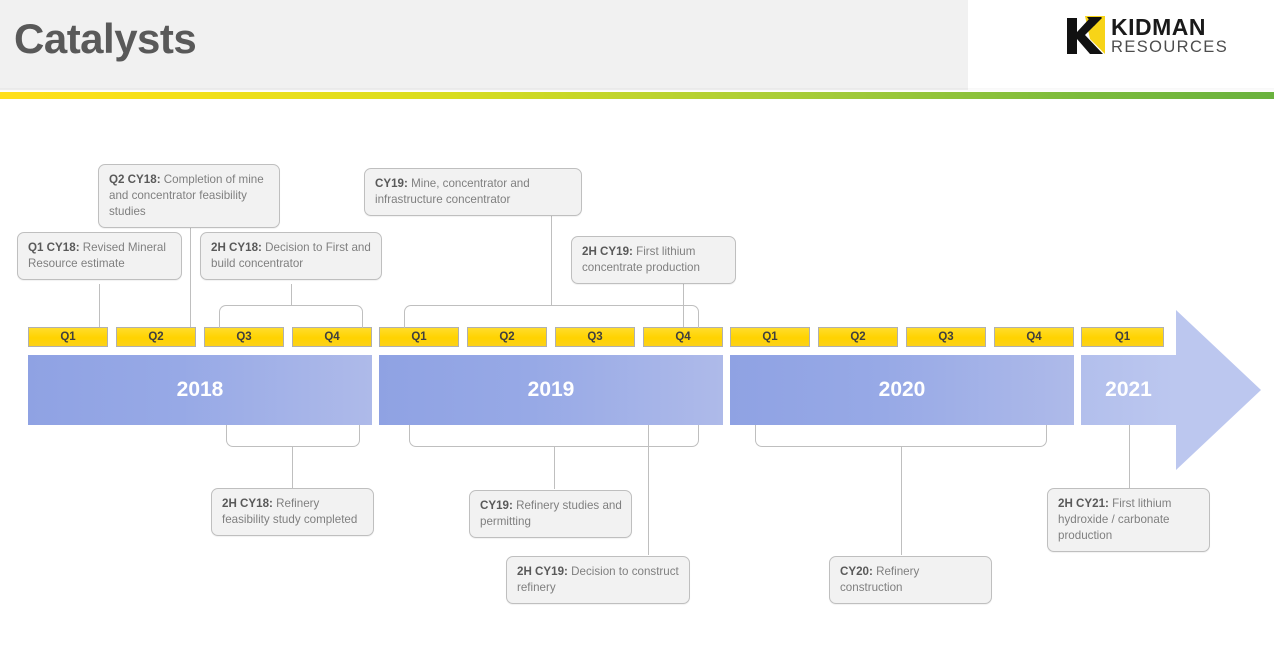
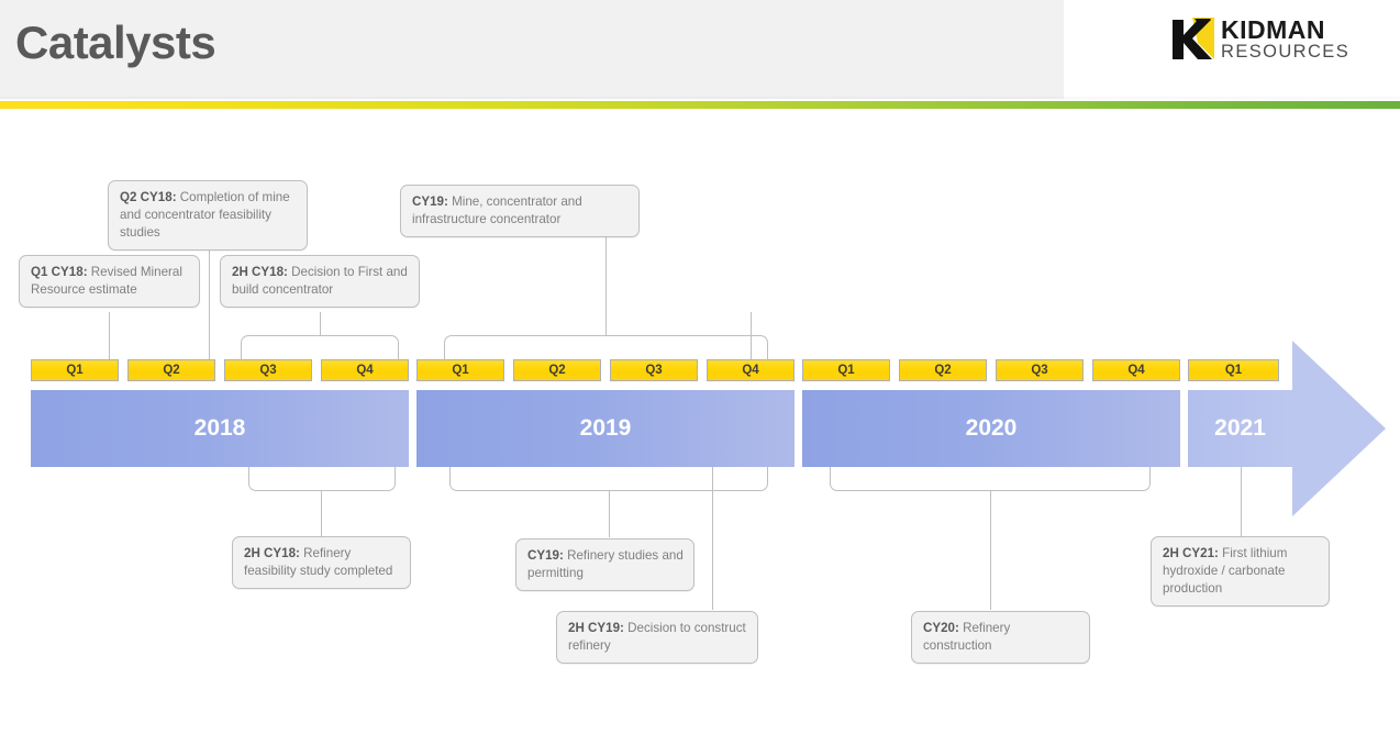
  Catalysts
  KIDMAN
  RESOURCES
  2018
  2019
  2020
  2021
  Q1
  Q2
  Q3
  Q4
  Q1
  Q2
  Q3
  Q4
  Q1
  Q2
  Q3
  Q4
  Q1
  Q1 CY18: Revised Mineral Resource estimate
  Q2 CY18: Completion of mine and concentrator feasibility studies
  2H CY18: Decision to First and build concentrator
  CY19: Mine, concentrator and infrastructure concentrator
- 2H CY19: First lithium concentrate production
  2H CY18: Refinery feasibility study completed
  CY19: Refinery studies and permitting
  2H CY19: Decision to construct refinery
  CY20: Refinery construction
  2H CY21: First lithium hydroxide / carbonate production
